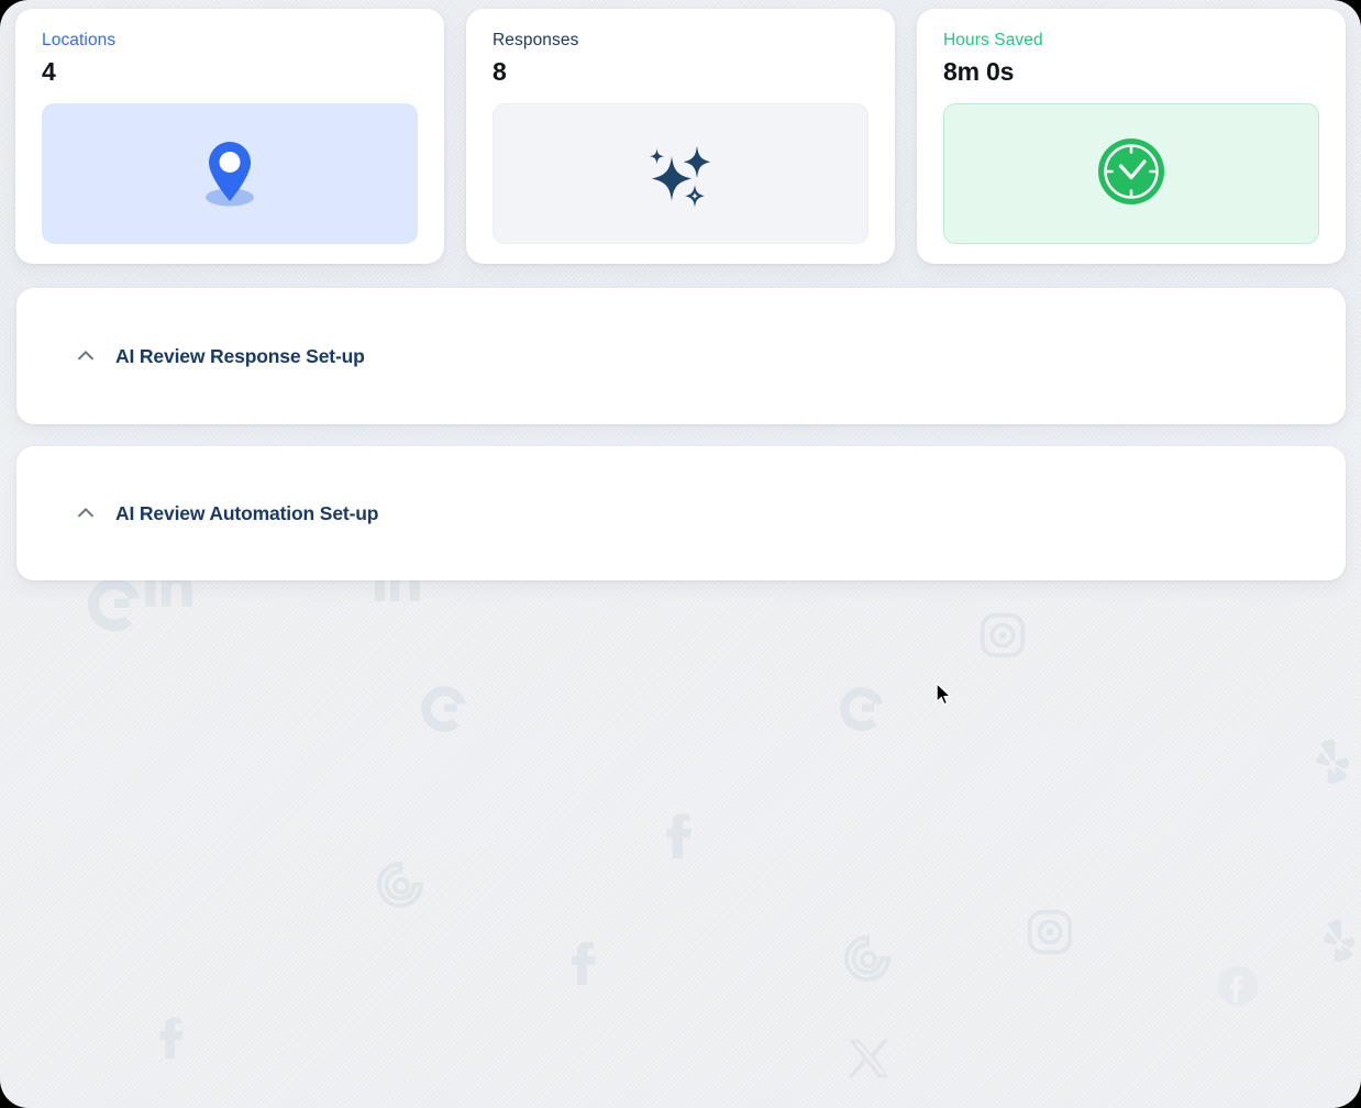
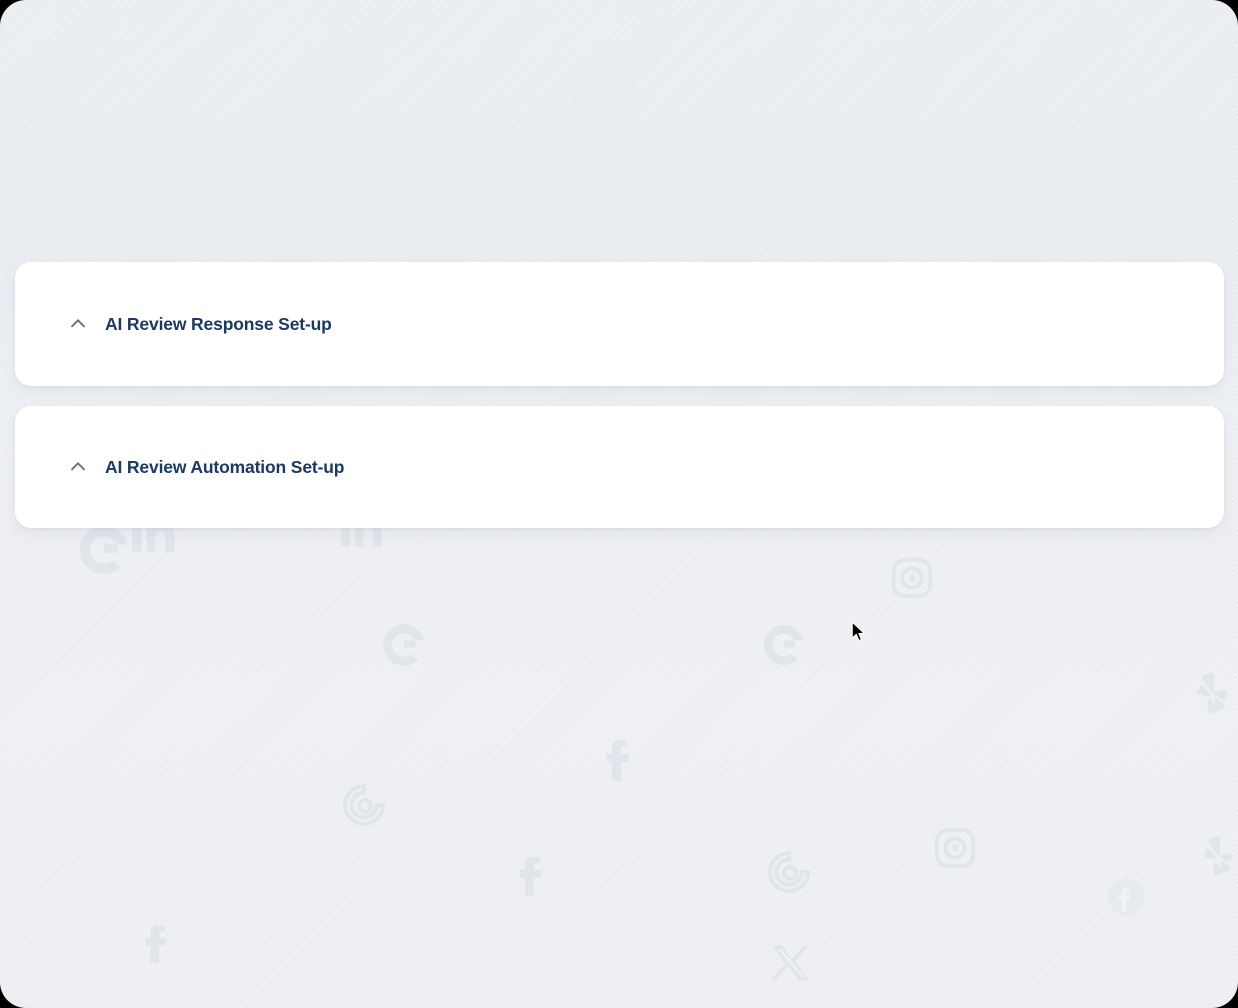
- Locations
- 4
- Responses
- 8
- Hours Saved
- 8m 0s
  AI Review Response Set-up
  AI Review Automation Set-up
